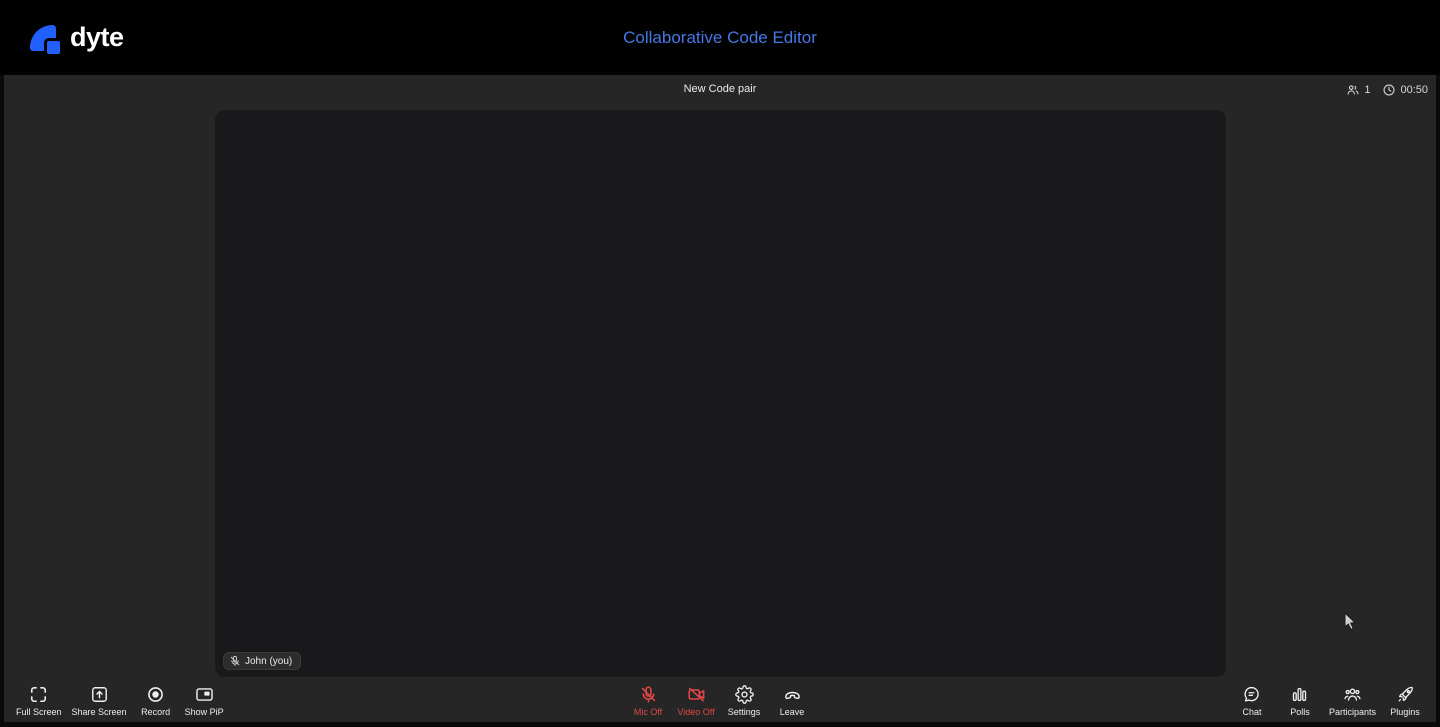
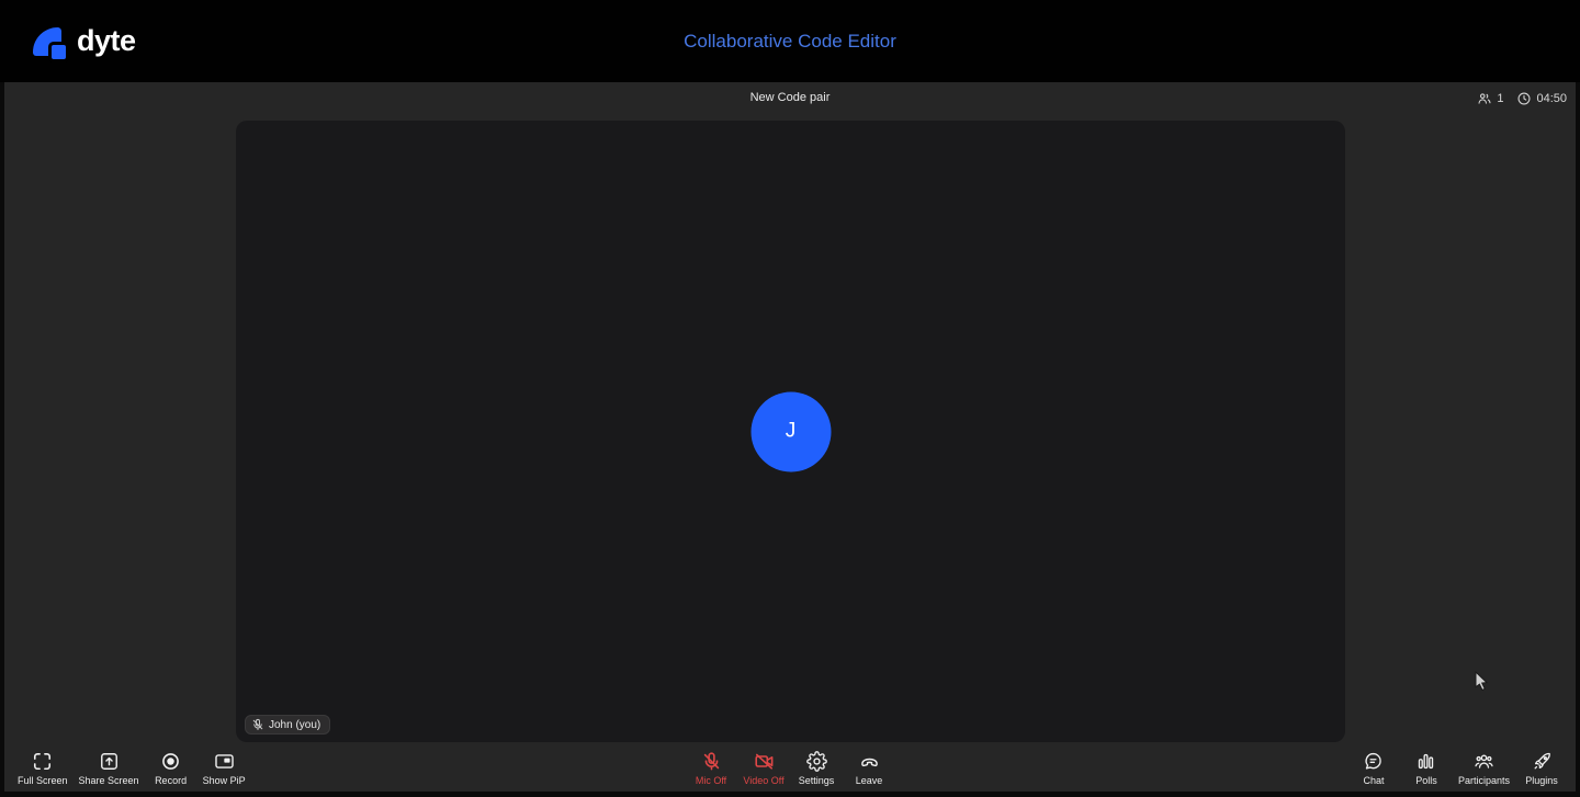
  dyte
  Collaborative Code Editor
  New Code pair
  1
- 00:50
+ 04:50
+ J
  John (you)
  Full Screen
  Share Screen
  Record
  Show PiP
  Mic Off
  Video Off
  Settings
  Leave
  Chat
  Polls
  Participants
  Plugins
